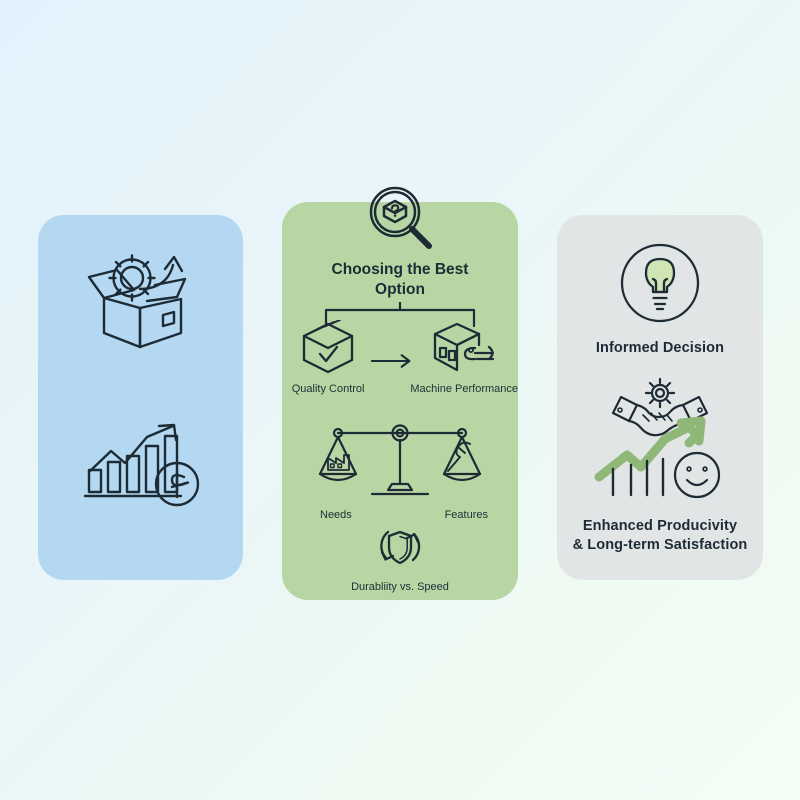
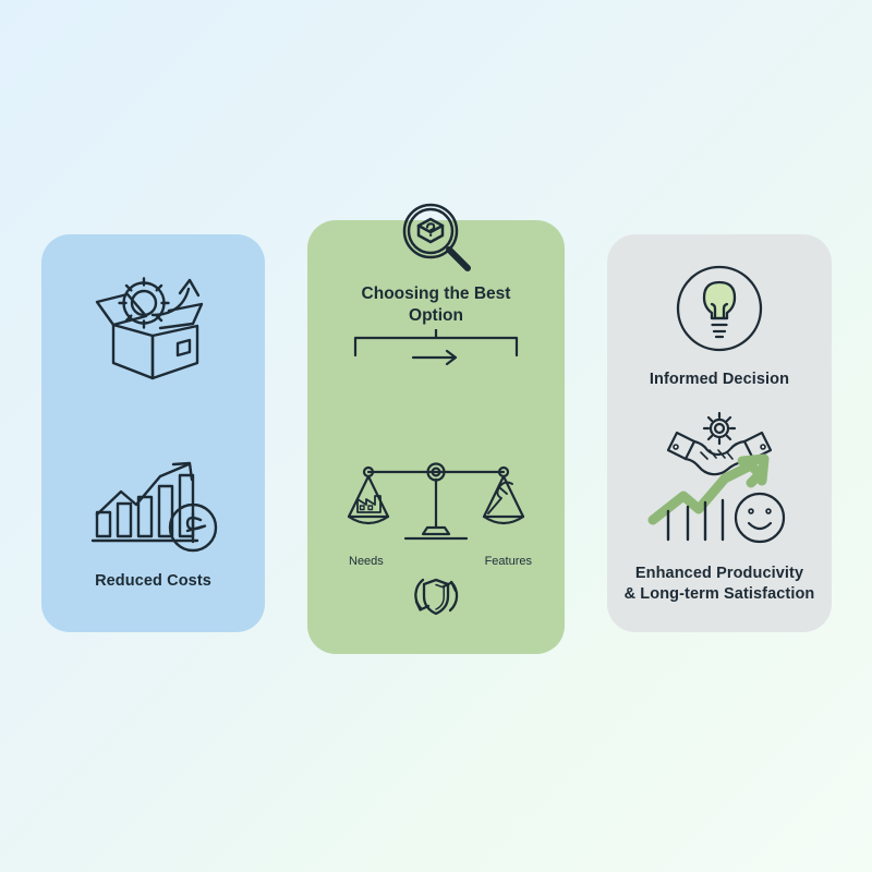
+ Reduced Costs
  Choosing the Best
  Option
- Quality Control
- Machine Performance
  Needs
  Features
- Durabliity vs. Speed
  Informed Decision
  Enhanced Producivity
  & Long-term Satisfaction
